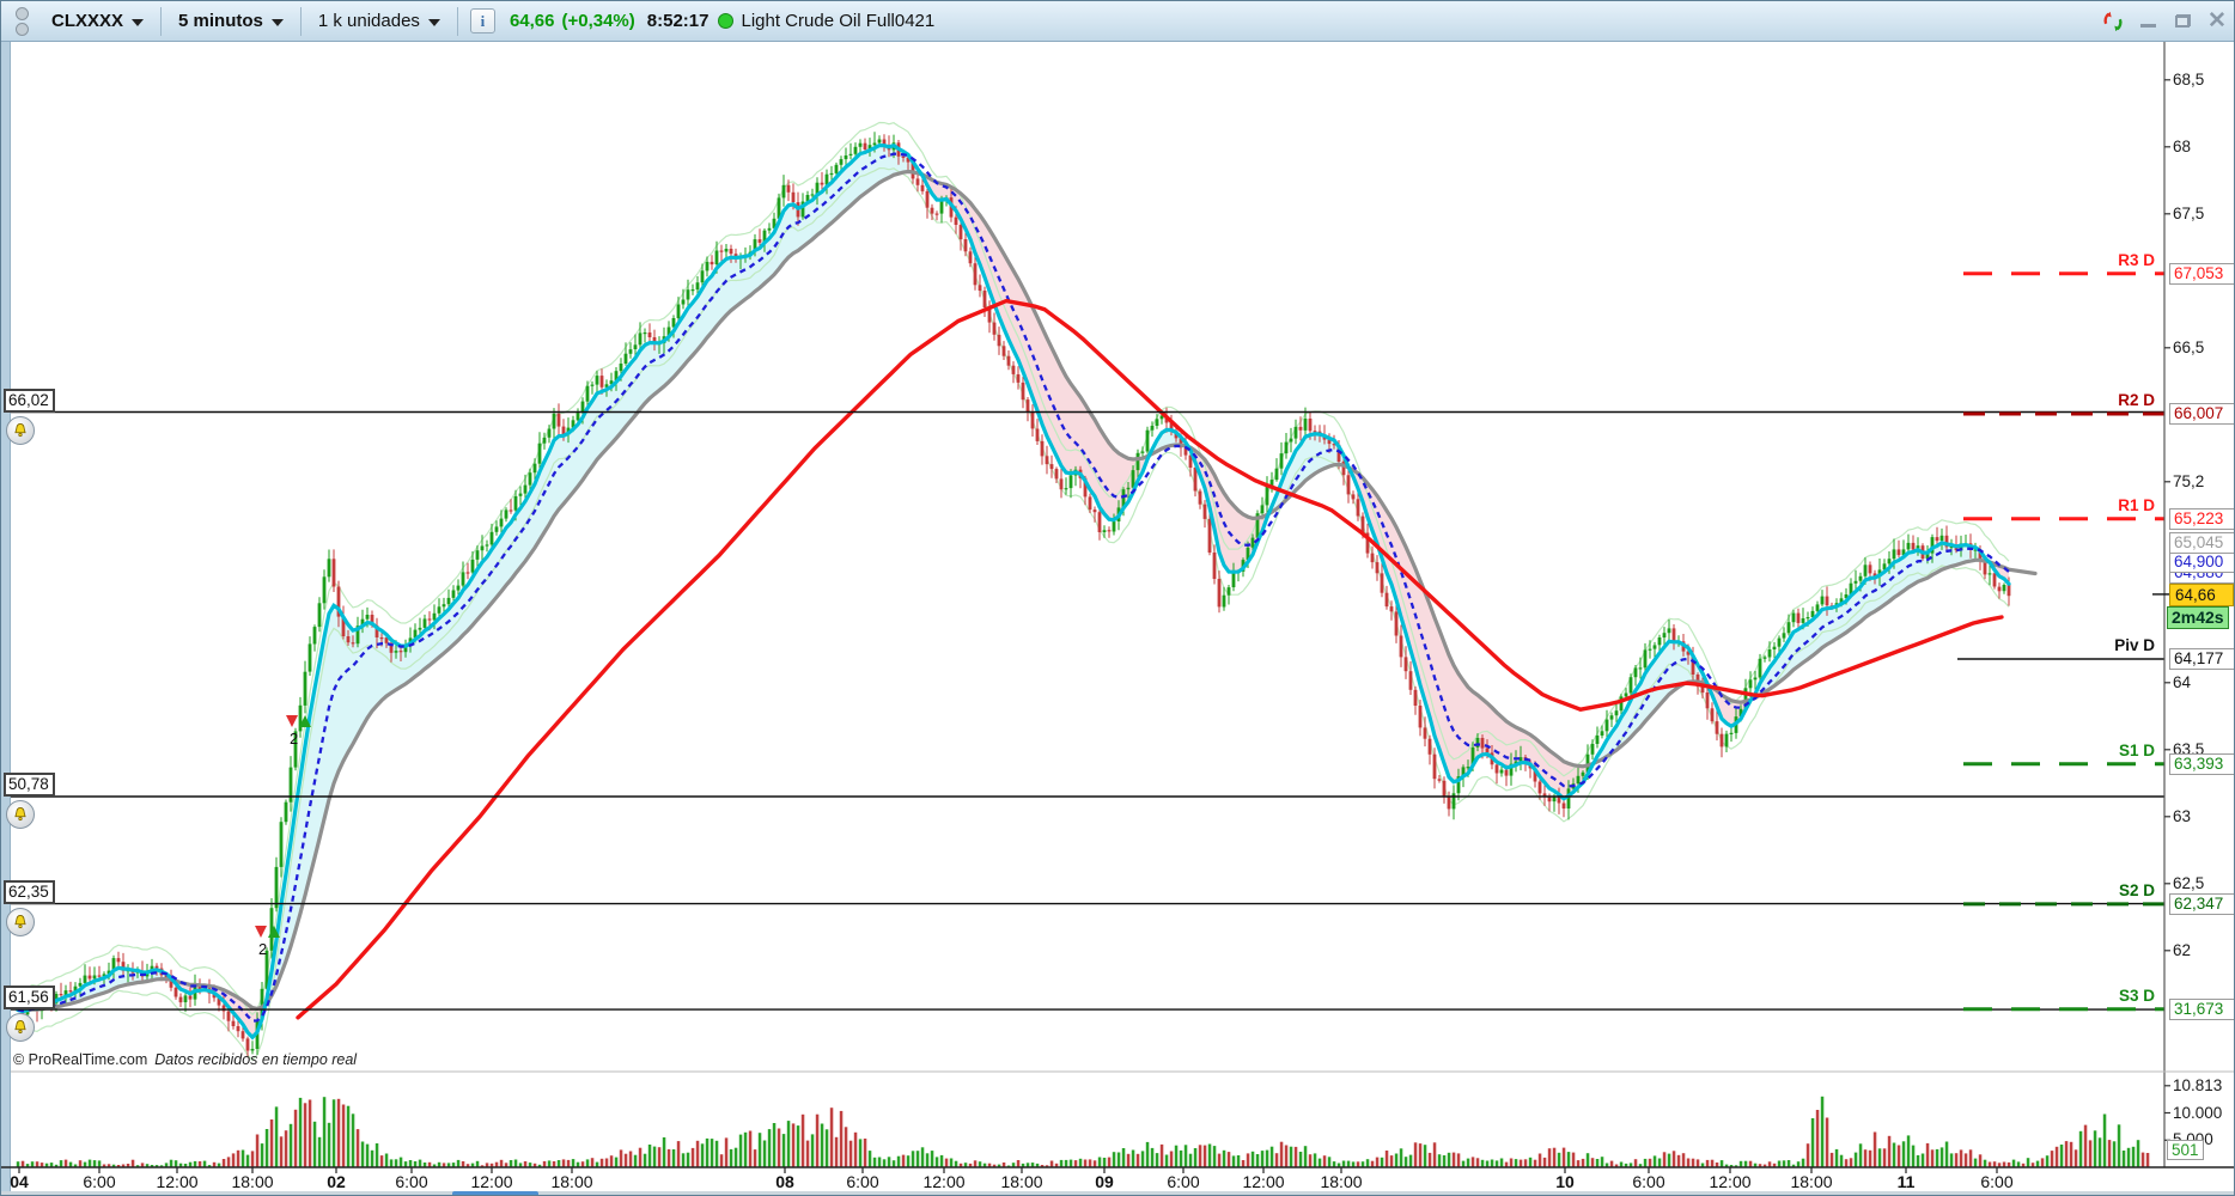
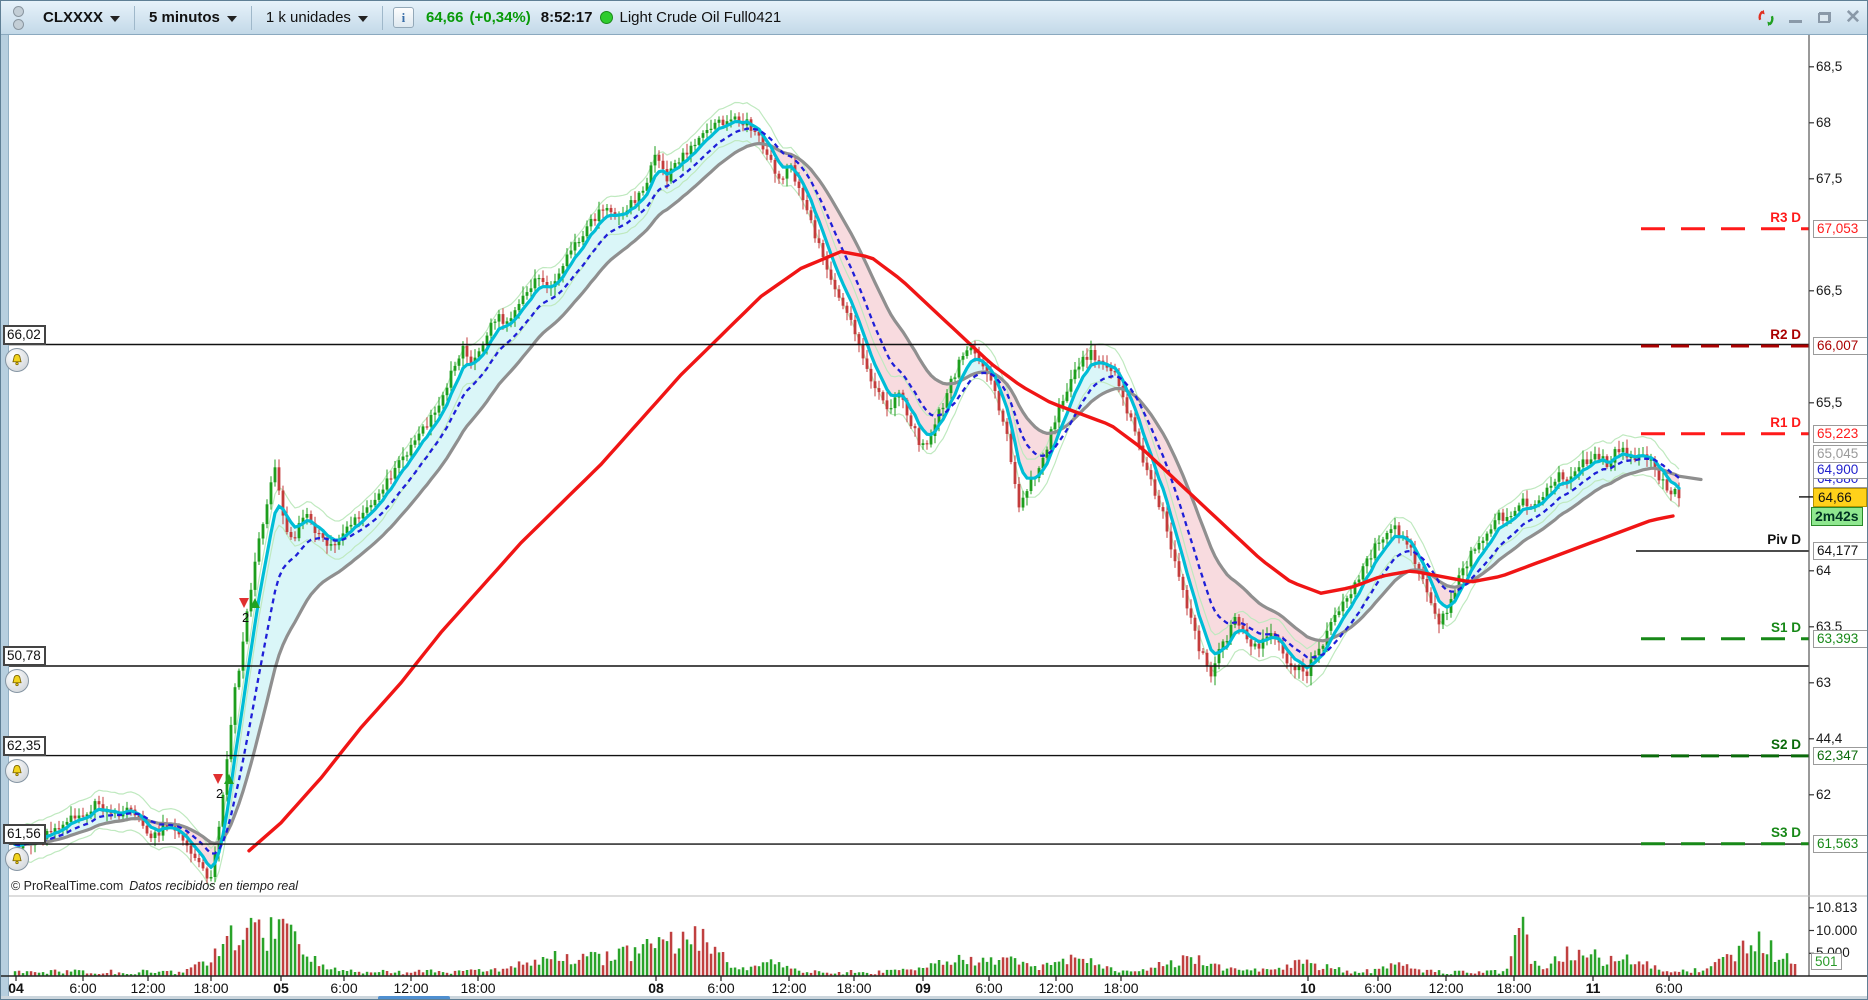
  CLXXXX
  5 minutos
  1 k unidades
  i
  64,66
  (+0,34%)
  8:52:17
  Light Crude Oil Full0421
  ✕
  66,02
  50,78
  62,35
  61,56
  68,5
  68
  67,5
  66,5
- 75,2
+ 65,5
  64
  63,5
  63
- 62,5
+ 44,4
  62
  67,053
  66,007
  65,223
  64,177
  63,393
  62,347
- 31,673
+ 61,563
  65,045
  64,900
  64,66
  2m42s
  10.813
  10.000
  501
  R3 D
  R2 D
  R1 D
  Piv D
  S1 D
  S2 D
  S3 D
  04
  6:00
  12:00
  18:00
- 02
+ 05
  6:00
  12:00
  18:00
  08
  6:00
  12:00
  18:00
  09
  6:00
  12:00
  18:00
  10
  6:00
  12:00
  18:00
  11
  6:00
  2
  2
  © ProRealTime.com Datos recibidos en tiempo real
